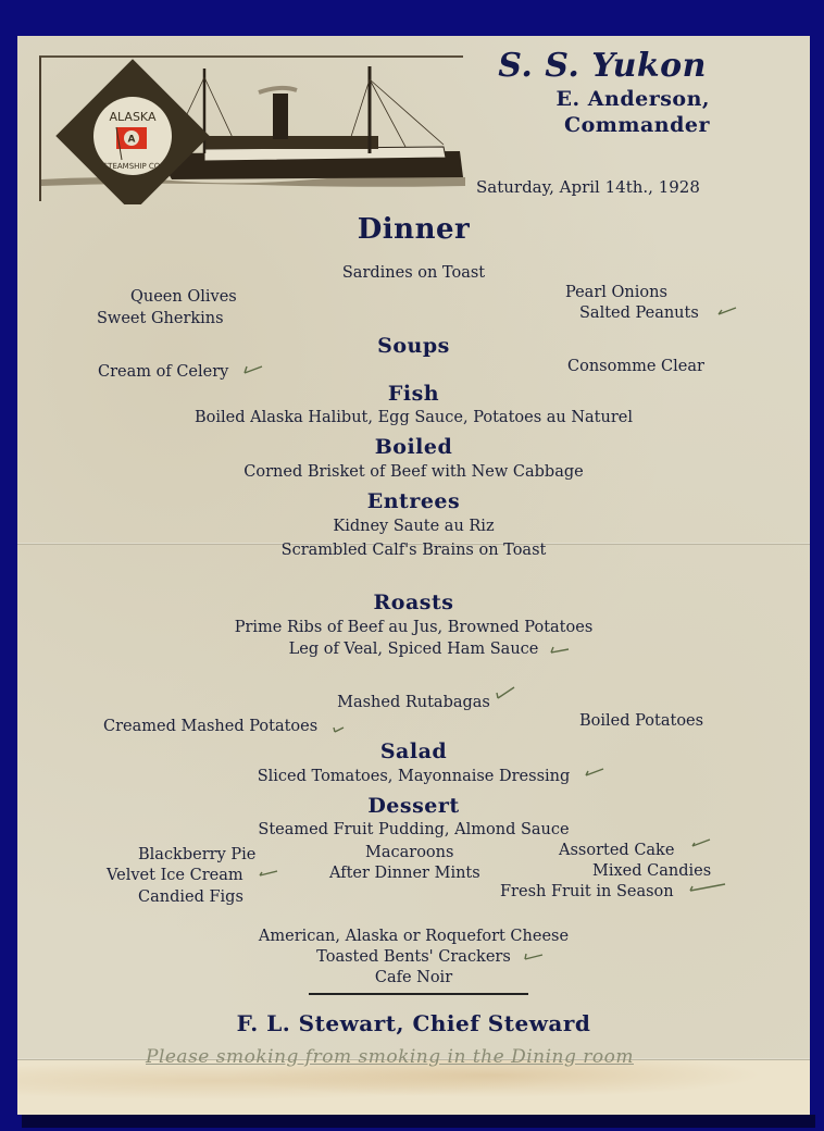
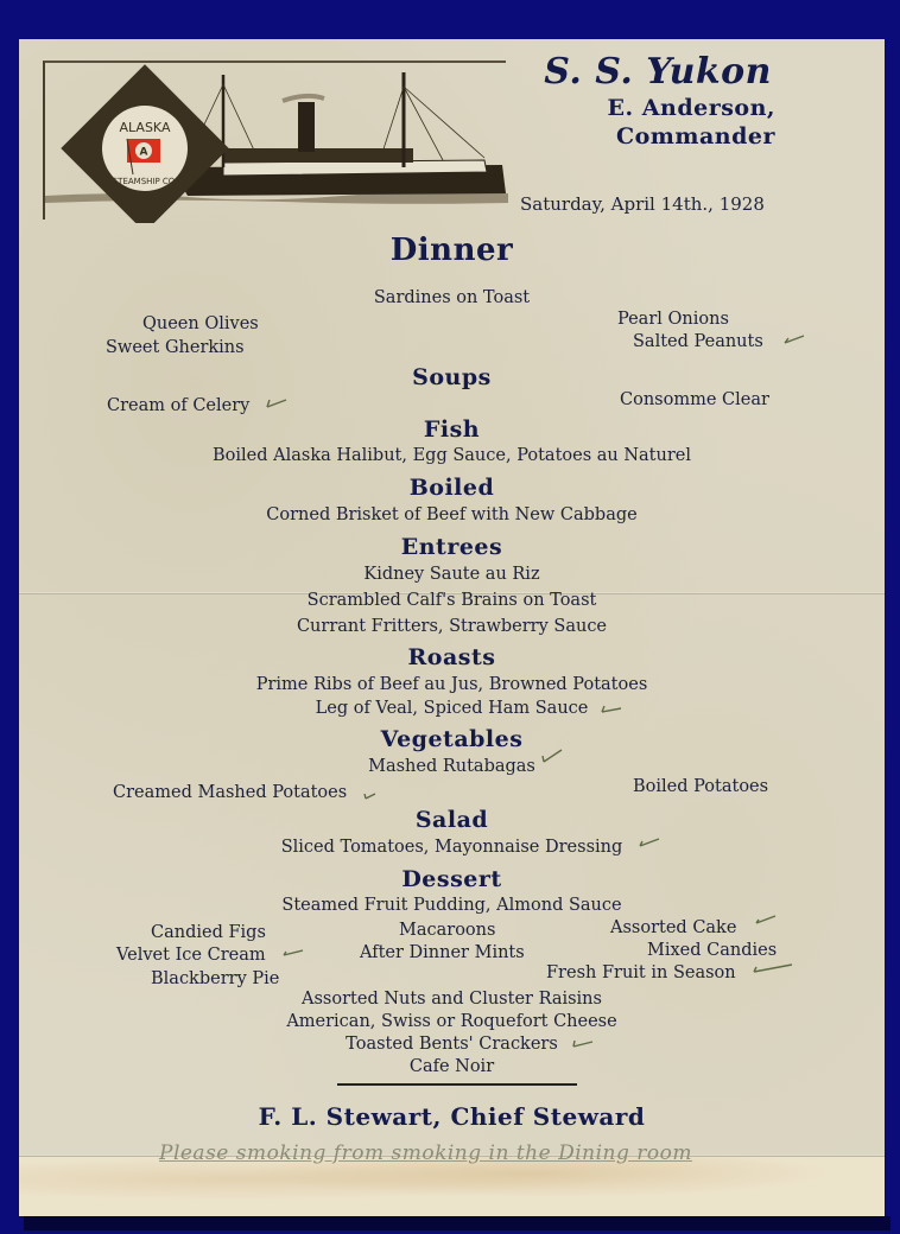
  ALASKA
  STEAMSHIP CO.
  A
  S. S. Yukon
  E. Anderson,
  Commander
  Saturday, April 14th., 1928
  Dinner
  Sardines on Toast
  Queen Olives
  Sweet Gherkins
  Pearl Onions
  Salted Peanuts
  Soups
  Cream of Celery
  Consomme Clear
  Fish
  Boiled Alaska Halibut, Egg Sauce, Potatoes au Naturel
  Boiled
  Corned Brisket of Beef with New Cabbage
  Entrees
  Kidney Saute au Riz
  Scrambled Calf's Brains on Toast
+ Currant Fritters, Strawberry Sauce
  Roasts
  Prime Ribs of Beef au Jus, Browned Potatoes
  Leg of Veal, Spiced Ham Sauce
+ Vegetables
  Mashed Rutabagas
  Creamed Mashed Potatoes
  Boiled Potatoes
  Salad
  Sliced Tomatoes, Mayonnaise Dressing
  Dessert
  Steamed Fruit Pudding, Almond Sauce
- Blackberry Pie
+ Candied Figs
  Velvet Ice Cream
- Candied Figs
+ Blackberry Pie
  Macaroons
  After Dinner Mints
  Assorted Cake
  Mixed Candies
  Fresh Fruit in Season
+ Assorted Nuts and Cluster Raisins
- American, Alaska or Roquefort Cheese
+ American, Swiss or Roquefort Cheese
  Toasted Bents' Crackers
  Cafe Noir
  F. L. Stewart, Chief Steward
  Please smoking from smoking in the Dining room
